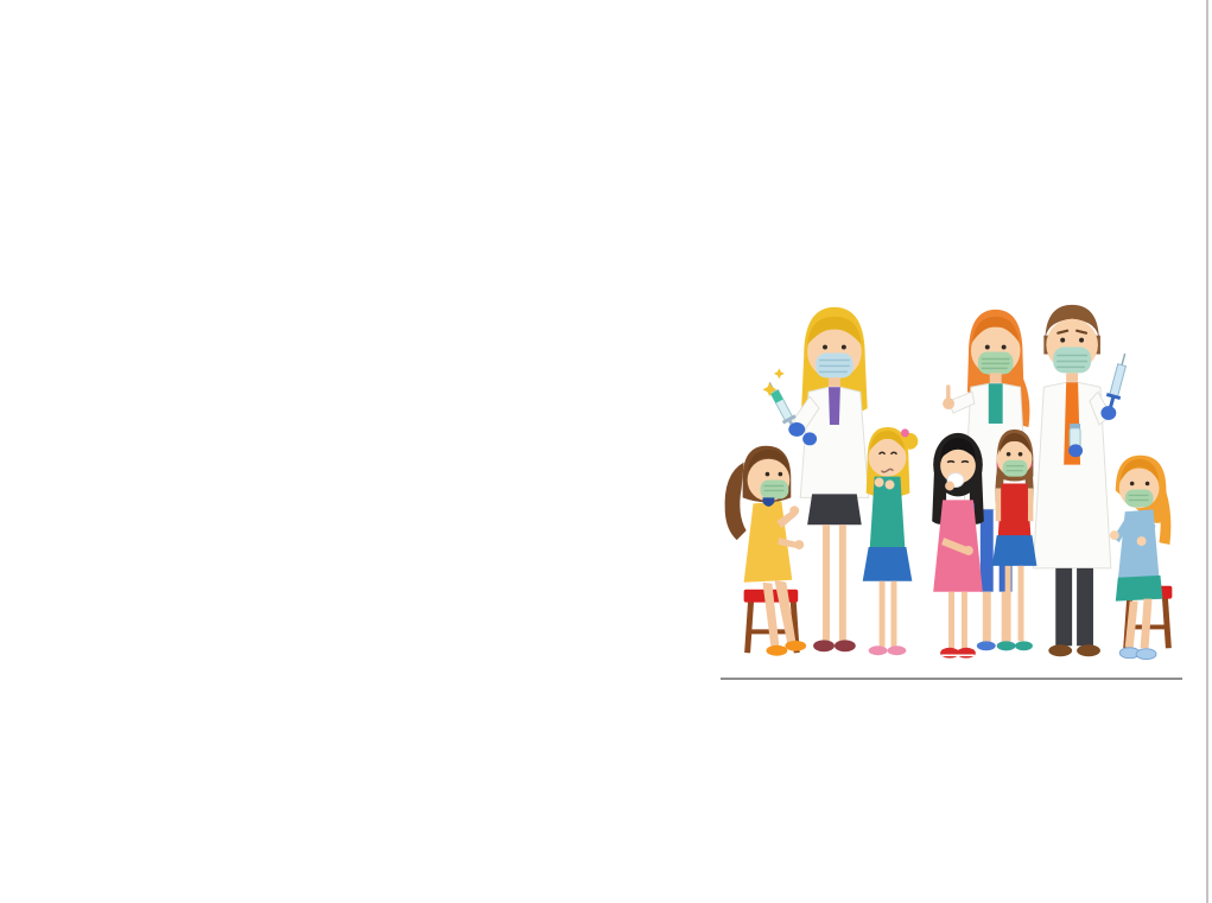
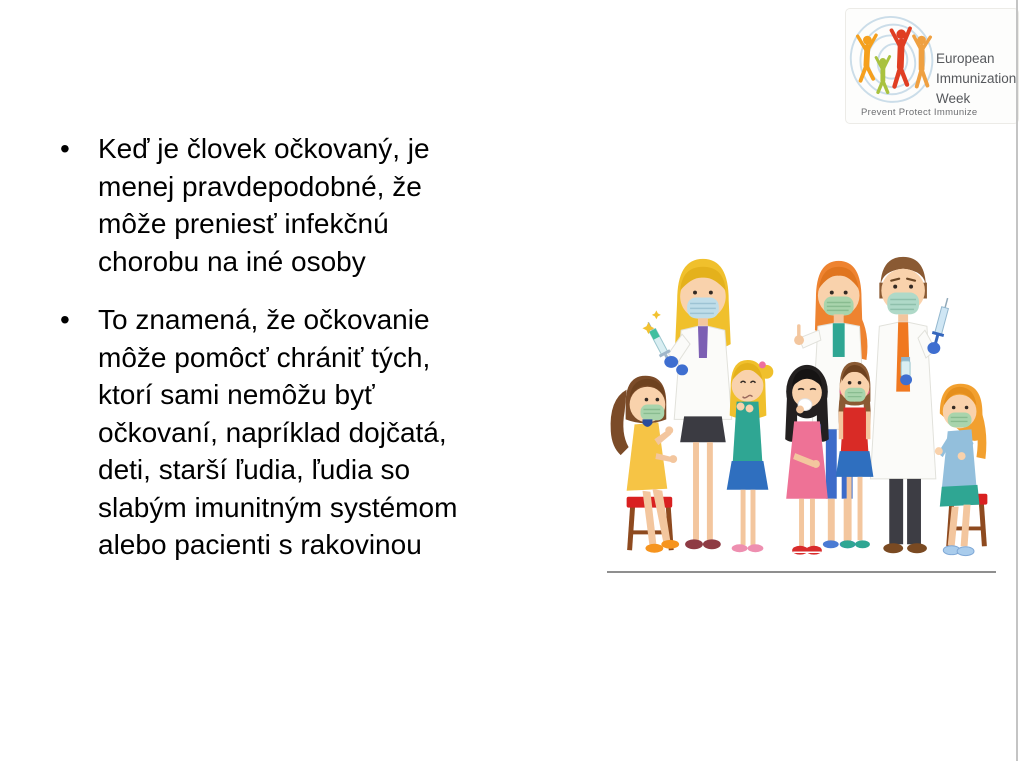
+ Keď je človek očkovaný, je
+ menej pravdepodobné, že
+ môže preniesť infekčnú
+ chorobu na iné osoby
+ To znamená, že očkovanie
+ môže pomôcť chrániť tých,
+ ktorí sami nemôžu byť
+ očkovaní, napríklad dojčatá,
+ deti, starší ľudia, ľudia so
+ slabým imunitným systémom
+ alebo pacienti s rakovinou
+ European
+ Immunization
+ Week
+ Prevent Protect Immunize
